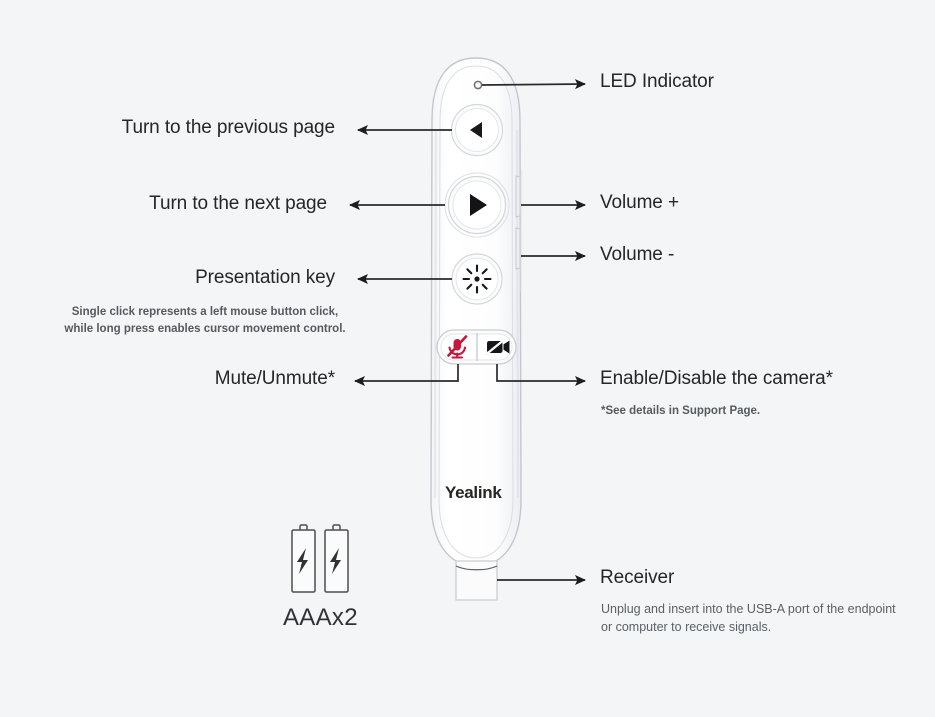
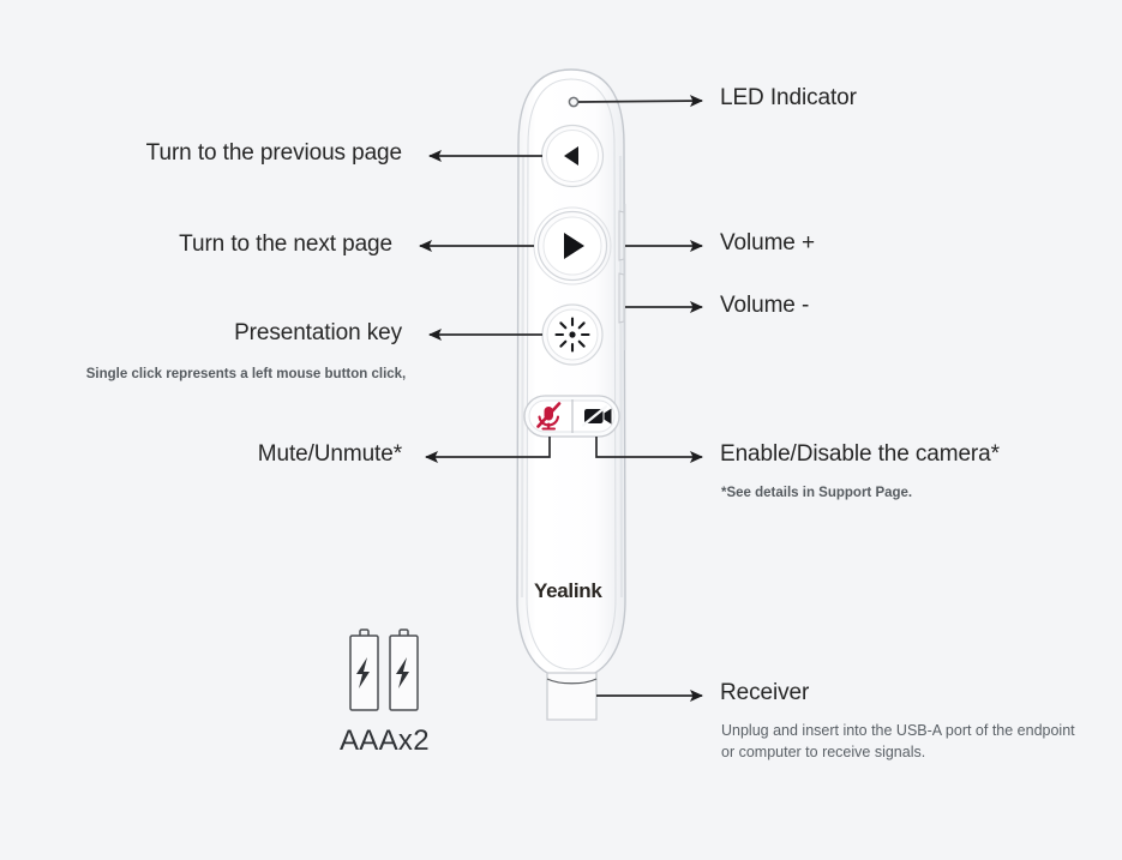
  LED Indicator
  Volume +
  Volume -
  Enable/Disable the camera*
  Receiver
  Turn to the previous page
  Turn to the next page
  Presentation key
  Mute/Unmute*
  Single click represents a left mouse button click,
- while long press enables cursor movement control.
  *See details in Support Page.
  Unplug and insert into the USB-A port of the endpoint
  or computer to receive signals.
  AAAx2
  Yealink
